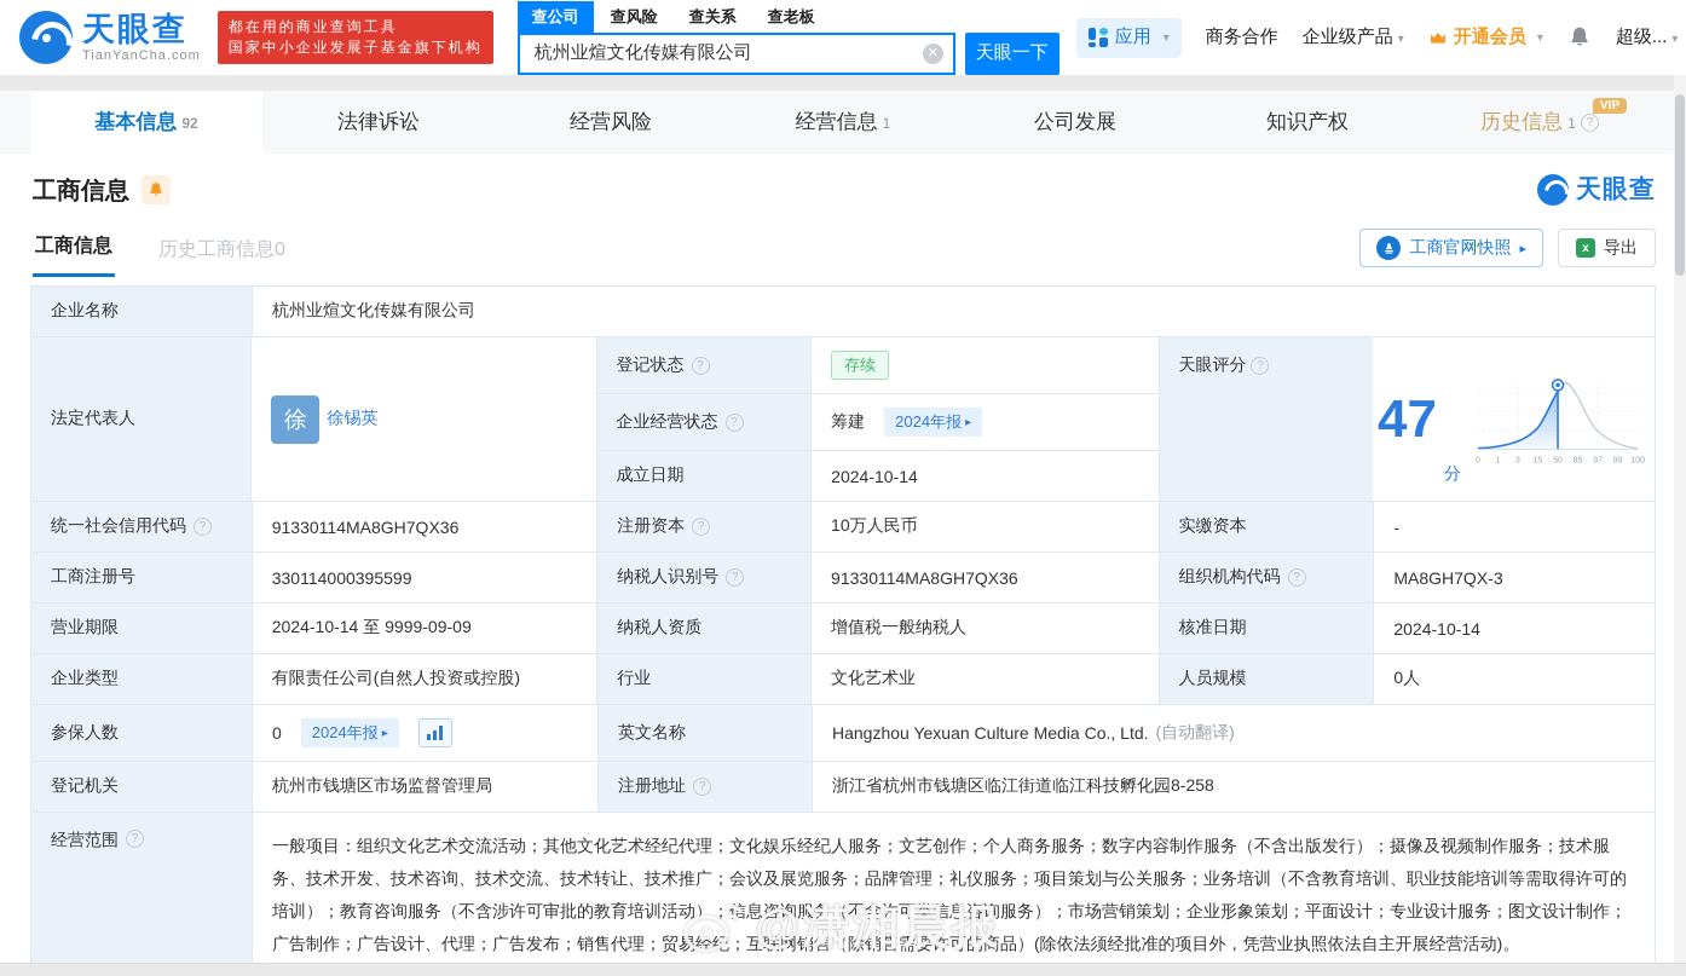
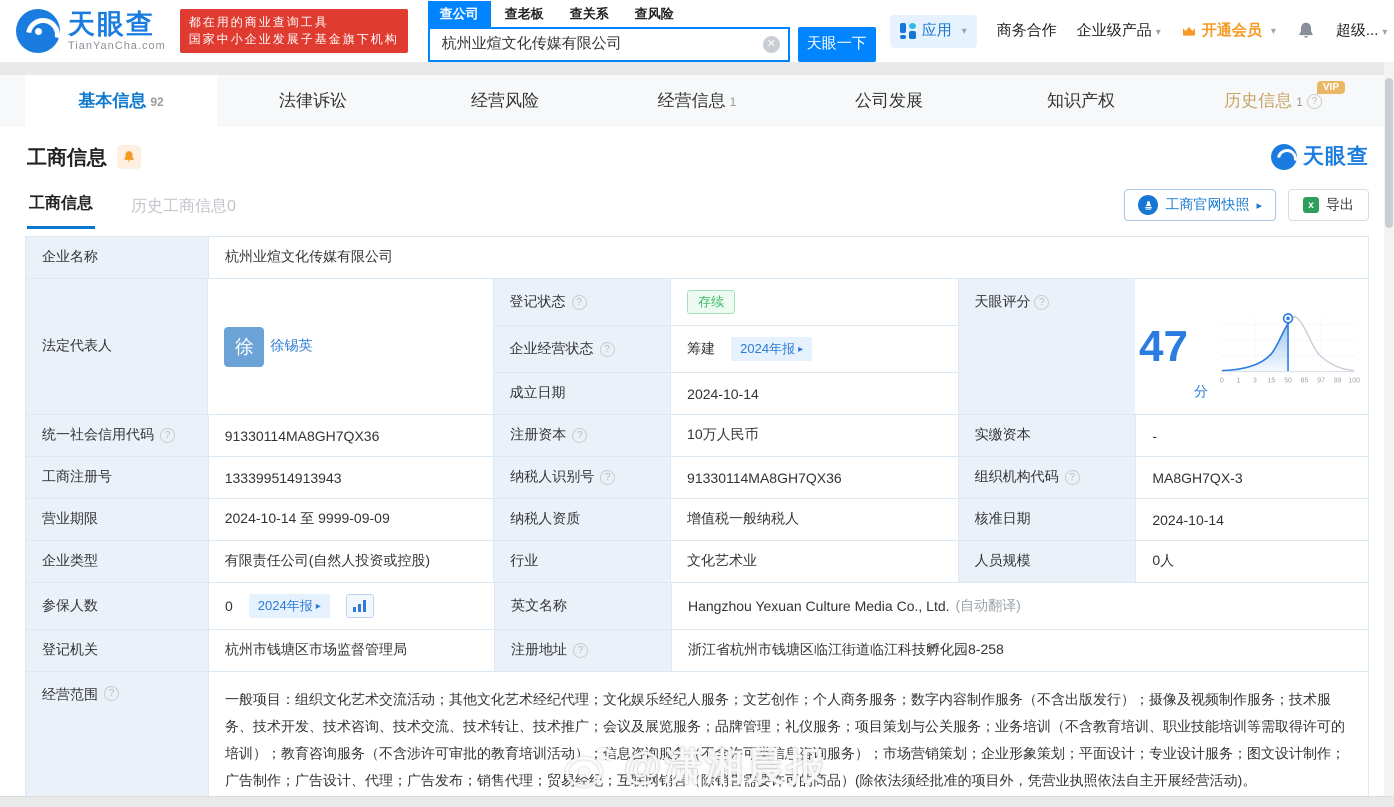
  天眼查
  TianYanCha.com
  都在用的商业查询工具
  国家中小企业发展子基金旗下机构
  查公司
- 查风险
+ 查老板
  查关系
- 查老板
+ 查风险
  杭州业煊文化传媒有限公司
  天眼一下
  应用
  商务合作
  企业级产品
  开通会员
  超级...
  基本信息
  92
  法律诉讼
  经营风险
  经营信息
  1
  公司发展
  知识产权
  VIP
  历史信息
  1
  工商信息
  天眼查
  工商信息
  历史工商信息0
  工商官网快照
  导出
  企业名称
  杭州业煊文化传媒有限公司
  法定代表人
  徐
  徐锡英
  登记状态
  存续
  企业经营状态
  筹建
  2024年报
  成立日期
  2024-10-14
  天眼评分
  47
  分
  统一社会信用代码
  91330114MA8GH7QX36
  注册资本
  10万人民币
  实缴资本
  -
  工商注册号
- 330114000395599
+ 133399514913943
  纳税人识别号
  91330114MA8GH7QX36
  组织机构代码
  MA8GH7QX-3
  营业期限
  2024-10-14 至 9999-09-09
  纳税人资质
  增值税一般纳税人
  核准日期
  2024-10-14
  企业类型
  有限责任公司(自然人投资或控股)
  行业
  文化艺术业
  人员规模
  0人
  参保人数
  0
  2024年报
  英文名称
  Hangzhou Yexuan Culture Media Co., Ltd.
  (自动翻译)
  登记机关
  杭州市钱塘区市场监督管理局
  注册地址
  浙江省杭州市钱塘区临江街道临江科技孵化园8-258
  经营范围
  一般项目：组织文化艺术交流活动；其他文化艺术经纪代理；文化娱乐经纪人服务；文艺创作；个人商务服务；数字内容制作服务（不含出版发行）；摄像及视频制作服务；技术服务、技术开发、技术咨询、技术交流、技术转让、技术推广；会议及展览服务；品牌管理；礼仪服务；项目策划与公关服务；业务培训（不含教育培训、职业技能培训等需取得许可的培训）；教育咨询服务（不含涉许可审批的教育培训活动）；信息咨询服务（不含许可类信息咨询服务）；市场营销策划；企业形象策划；平面设计；专业设计服务；图文设计制作；广告制作；广告设计、代理；广告发布；销售代理；贸易经纪；互联网销售（除销售需要许可的商品）(除依法须经批准的项目外，凭营业执照依法自主开展经营活动)。
  @潇湘晨报
